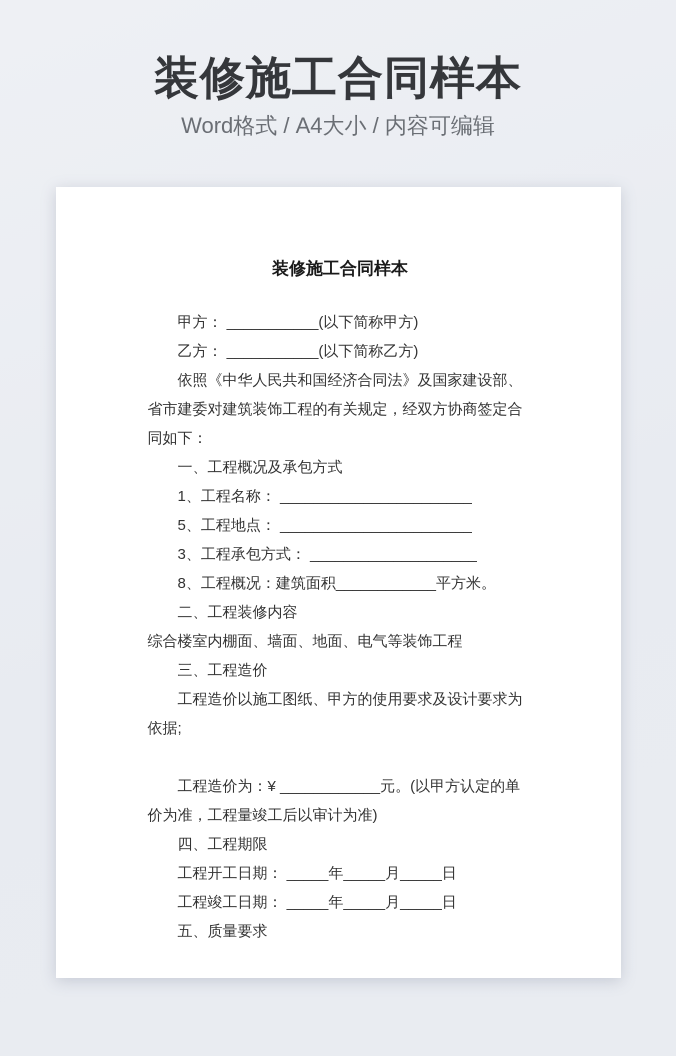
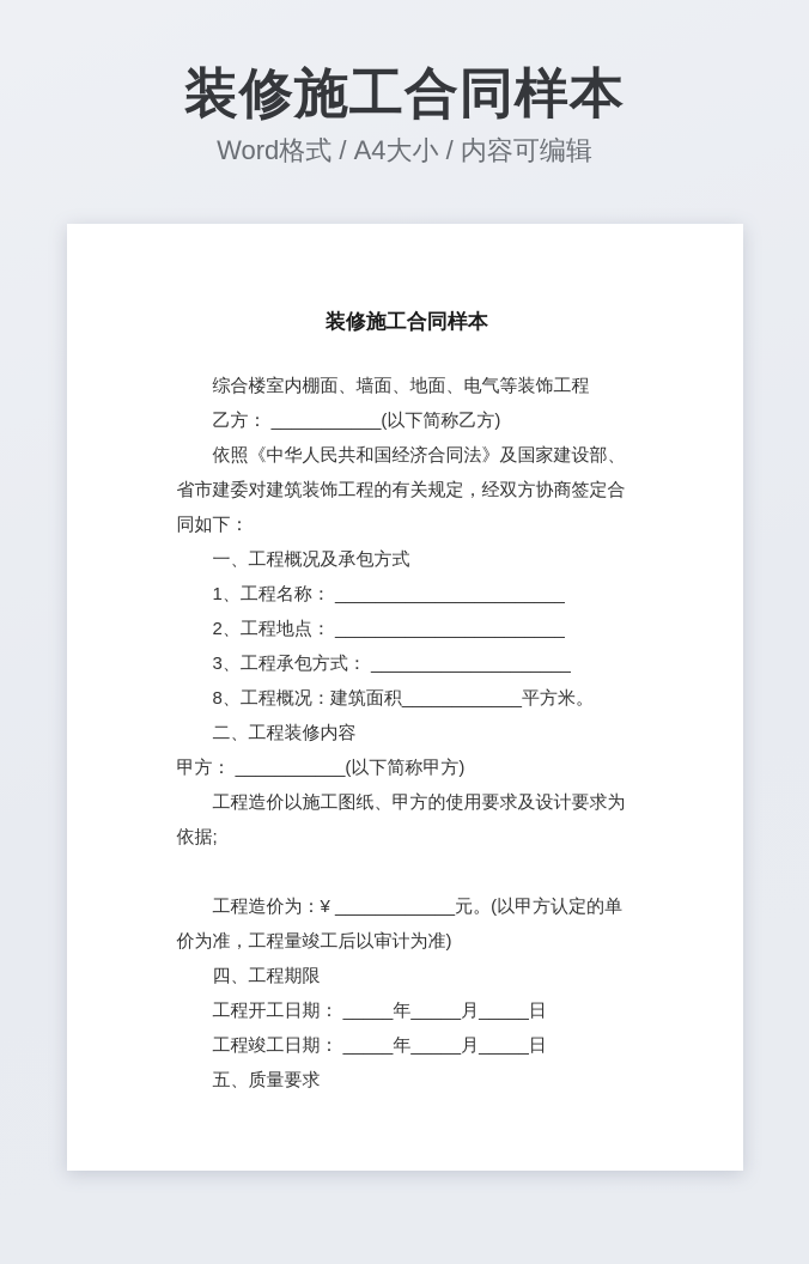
  装修施工合同样本
  Word格式 / A4大小 / 内容可编辑
  装修施工合同样本
- 甲方： ___________(以下简称甲方)
+ 综合楼室内棚面、墙面、地面、电气等装饰工程
  乙方： ___________(以下简称乙方)
  依照《中华人民共和国经济合同法》及国家建设部、省市建委对建筑装饰工程的有关规定，经双方协商签定合同如下：
  一、工程概况及承包方式
  1、工程名称： _______________________
- 5、工程地点： _______________________
+ 2、工程地点： _______________________
  3、工程承包方式： ____________________
  8、工程概况：建筑面积____________平方米。
  二、工程装修内容
- 综合楼室内棚面、墙面、地面、电气等装饰工程
+ 甲方： ___________(以下简称甲方)
- 三、工程造价
  工程造价以施工图纸、甲方的使用要求及设计要求为依据;
  工程造价为：¥ ____________元。(以甲方认定的单价为准，工程量竣工后以审计为准)
  四、工程期限
  工程开工日期： _____年_____月_____日
  工程竣工日期： _____年_____月_____日
  五、质量要求
